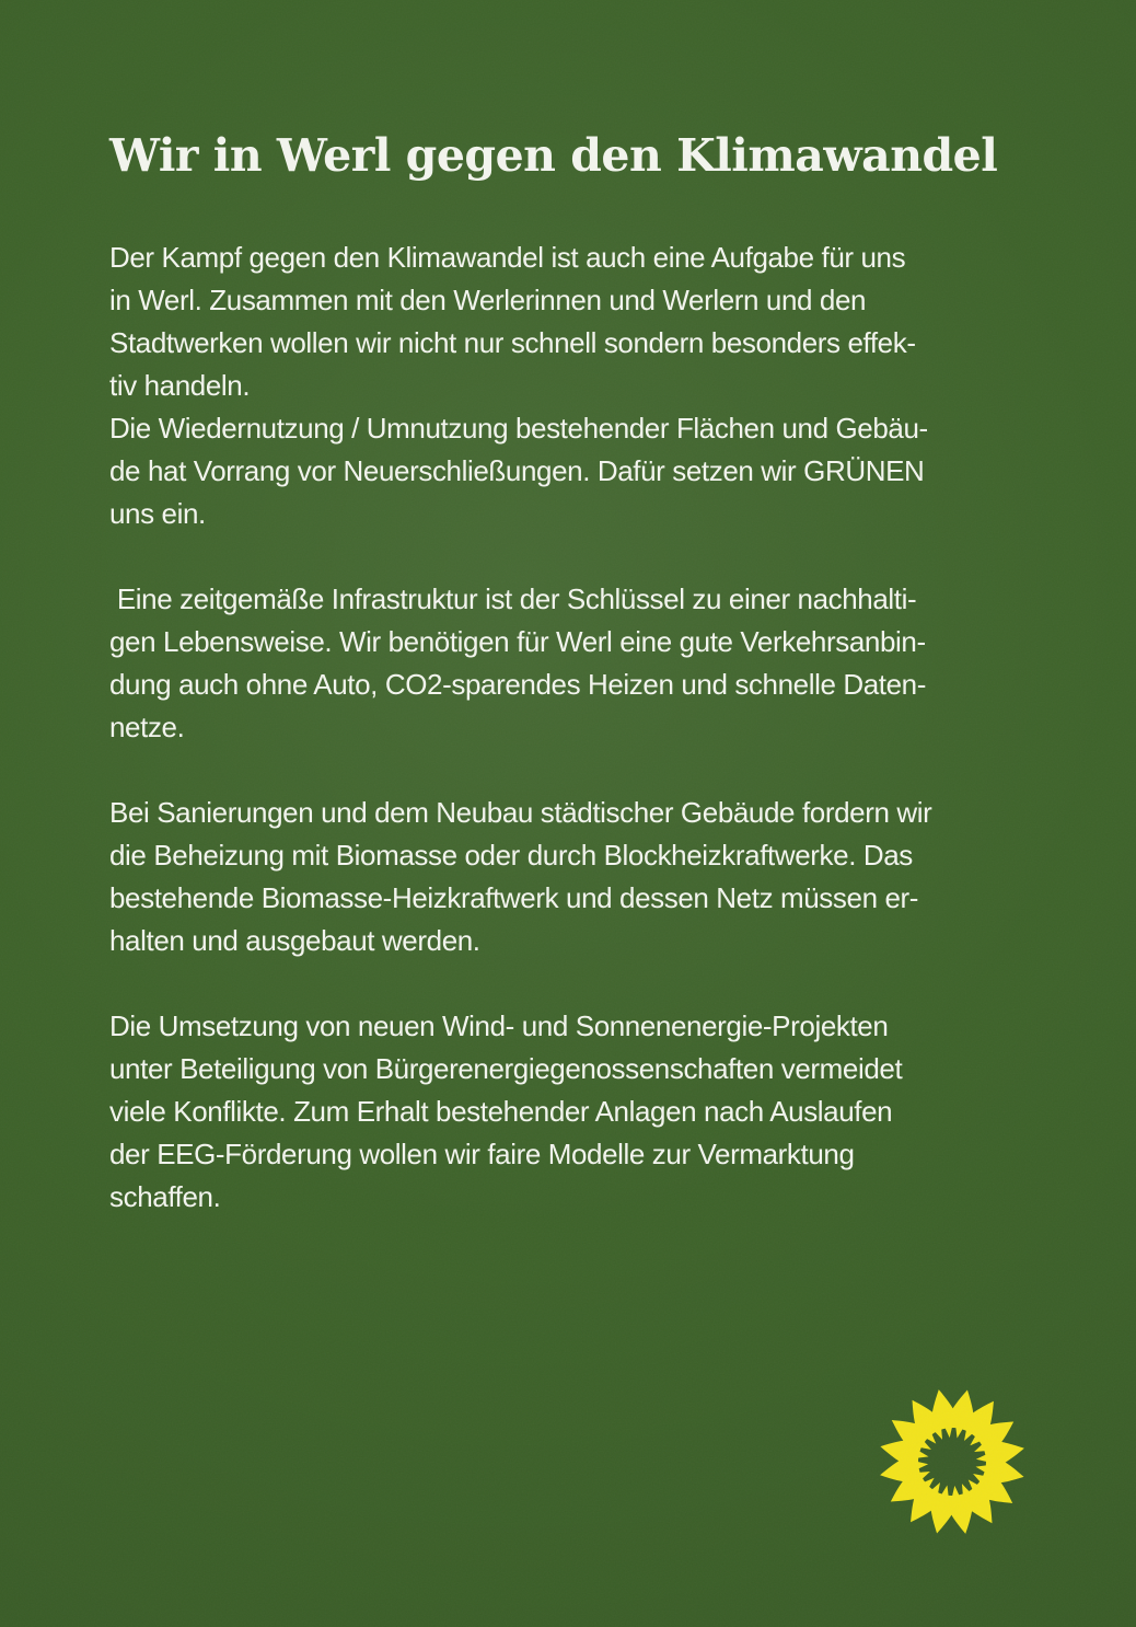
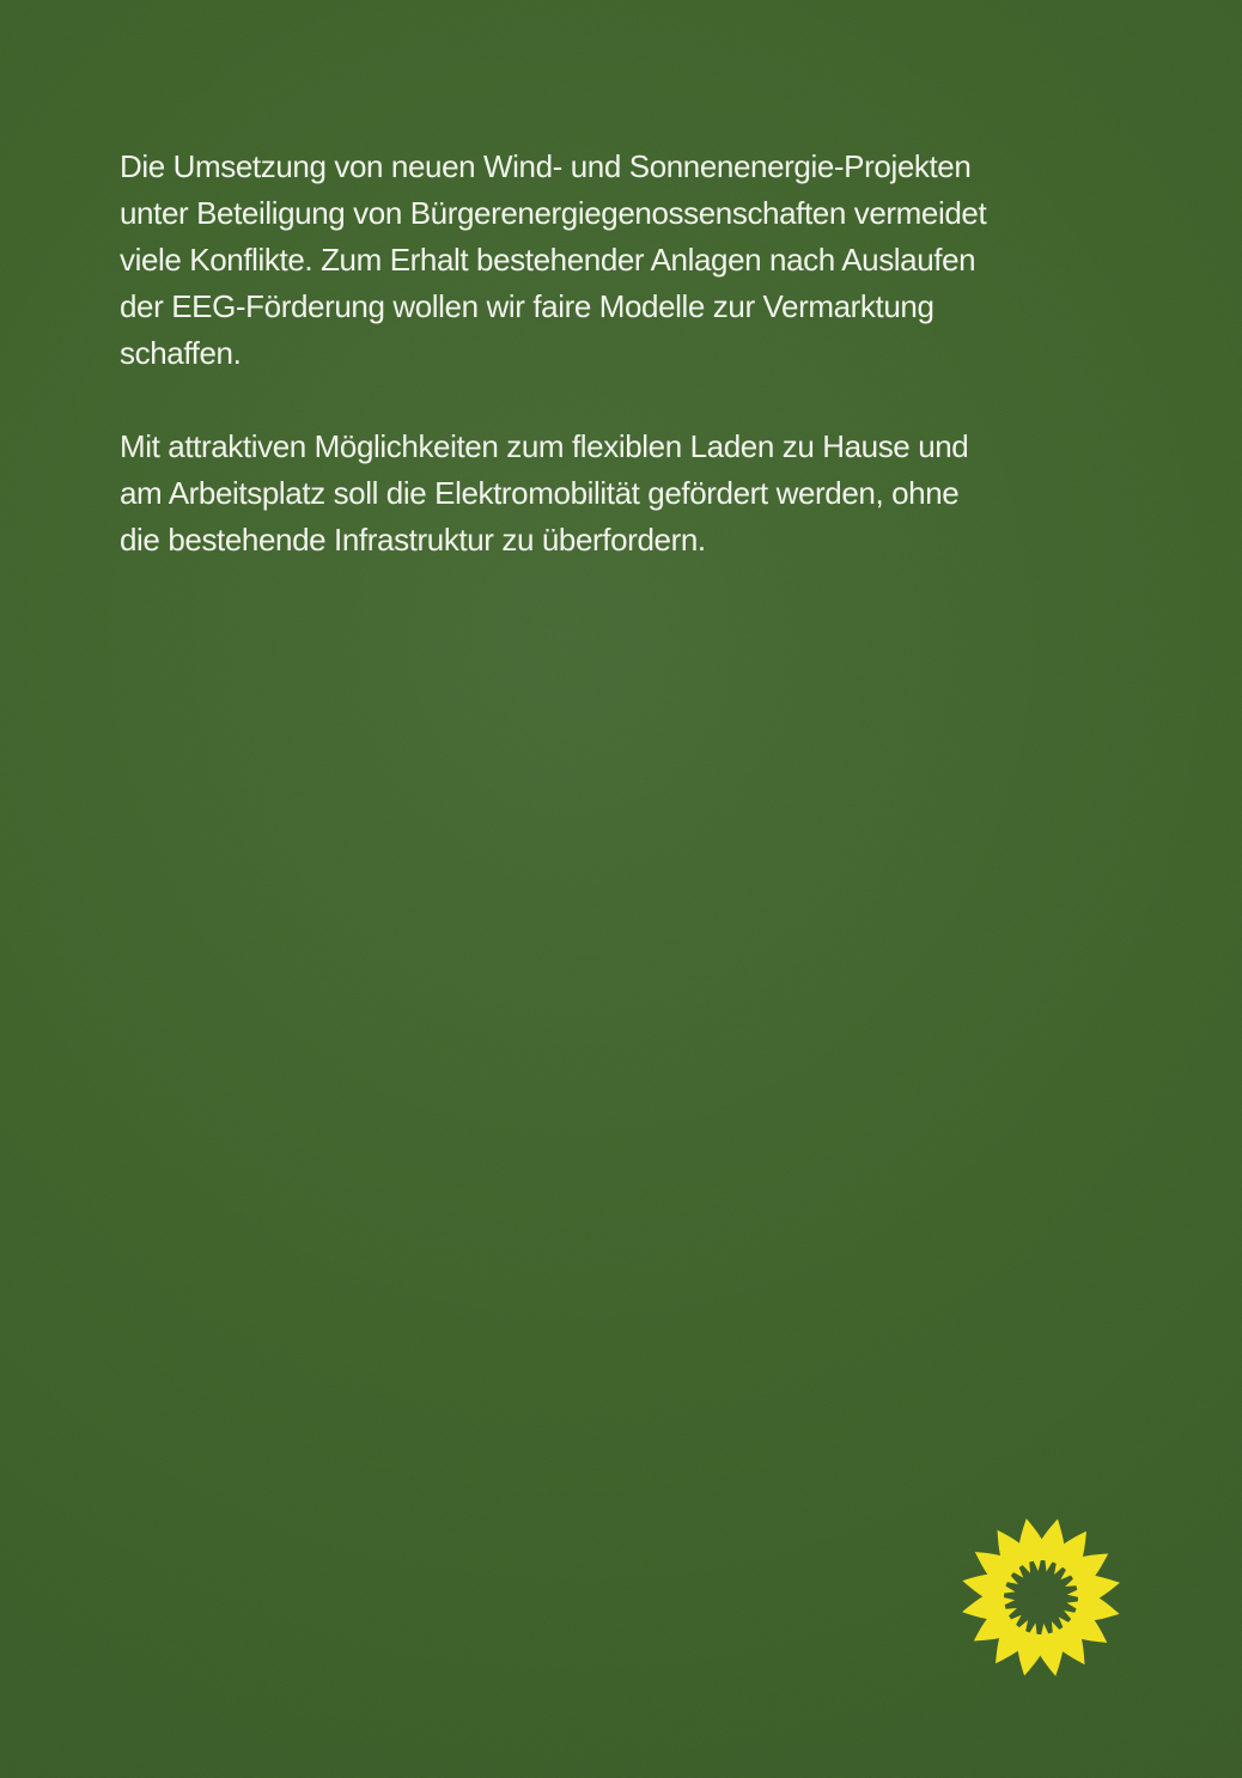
- Wir in Werl gegen den Klimawandel
- Der Kampf gegen den Klimawandel ist auch eine Aufgabe für uns
- in Werl. Zusammen mit den Werlerinnen und Werlern und den
- Stadtwerken wollen wir nicht nur schnell sondern besonders effek-
- tiv handeln.
- Die Wiedernutzung / Umnutzung bestehender Flächen und Gebäu-
- de hat Vorrang vor Neuerschließungen. Dafür setzen wir GRÜNEN
- uns ein.
- Eine zeitgemäße Infrastruktur ist der Schlüssel zu einer nachhalti-
- gen Lebensweise. Wir benötigen für Werl eine gute Verkehrsanbin-
- dung auch ohne Auto, CO2-sparendes Heizen und schnelle Daten-
- netze.
- Bei Sanierungen und dem Neubau städtischer Gebäude fordern wir
- die Beheizung mit Biomasse oder durch Blockheizkraftwerke. Das
- bestehende Biomasse-Heizkraftwerk und dessen Netz müssen er-
- halten und ausgebaut werden.
  Die Umsetzung von neuen Wind- und Sonnenenergie-Projekten
  unter Beteiligung von Bürgerenergiegenossenschaften vermeidet
  viele Konflikte. Zum Erhalt bestehender Anlagen nach Auslaufen
  der EEG-Förderung wollen wir faire Modelle zur Vermarktung
  schaffen.
+ Mit attraktiven Möglichkeiten zum flexiblen Laden zu Hause und
+ am Arbeitsplatz soll die Elektromobilität gefördert werden, ohne
+ die bestehende Infrastruktur zu überfordern.
